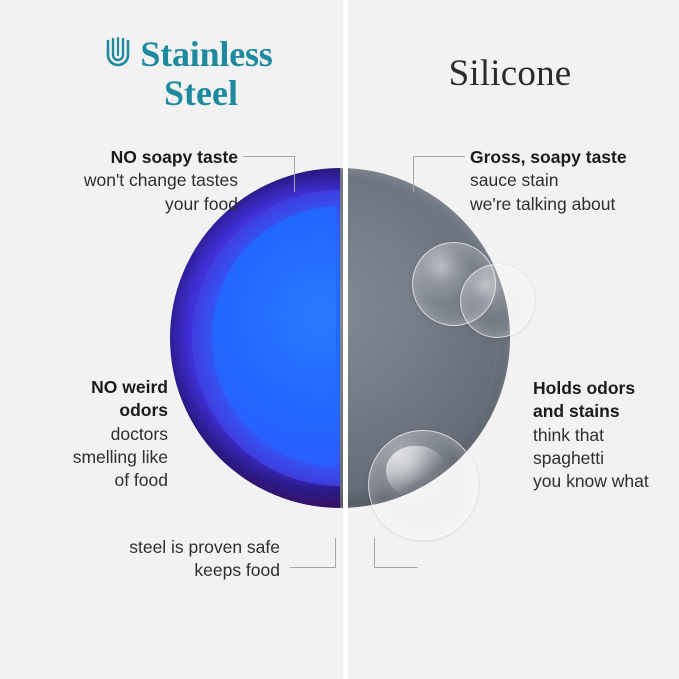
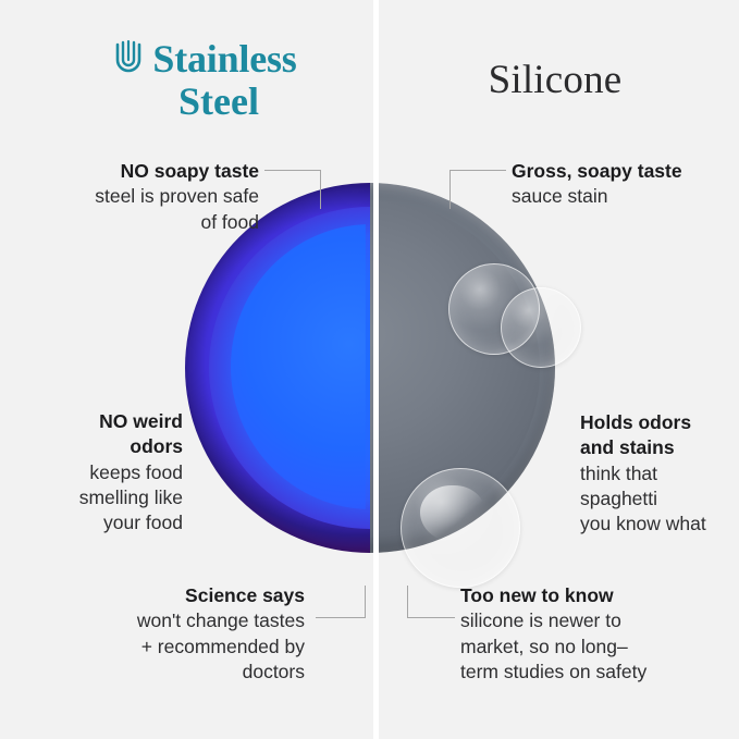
  Stainless
  Steel
  Silicone
  NO soapy taste
- won't change tastes
+ steel is proven safe
- your food
+ of food
  NO weird
  odors
- doctors
+ keeps food
  smelling like
- of food
+ your food
+ Science says
- steel is proven safe
+ won't change tastes
+ + recommended by
- keeps food
+ doctors
  Gross, soapy taste
  sauce stain
- we're talking about
  Holds odors
  and stains
  think that
  spaghetti
  you know what
+ Too new to know
+ silicone is newer to
+ market, so no long–
+ term studies on safety
